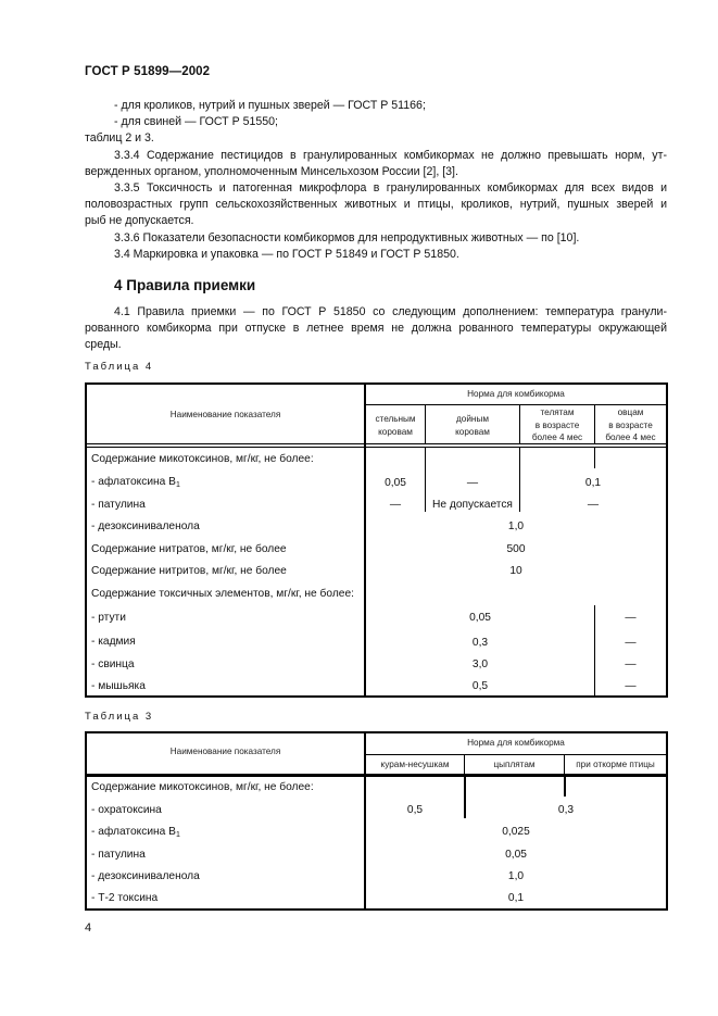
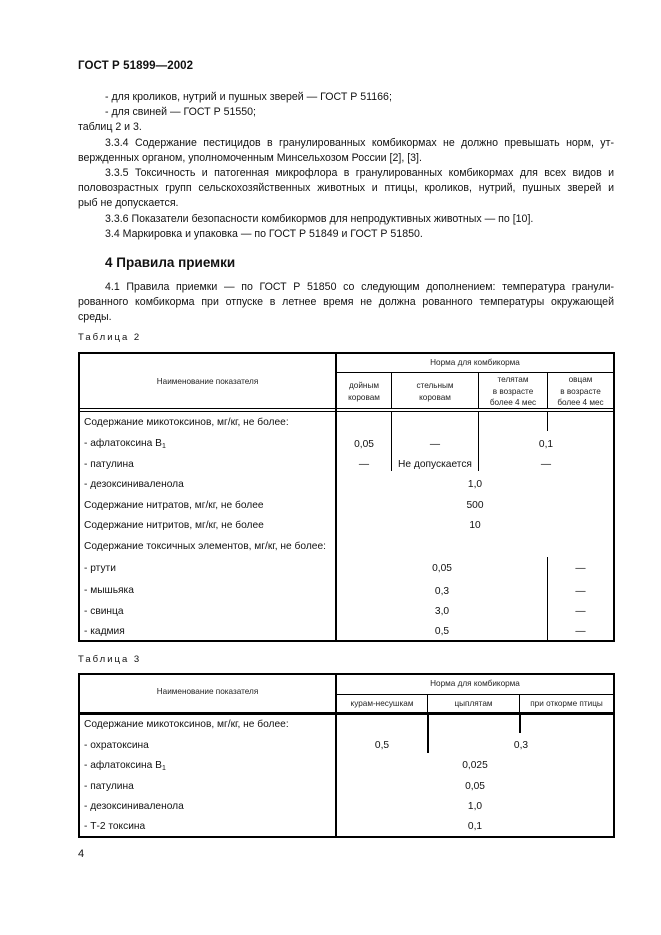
  ГОСТ Р 51899—2002
  - для кроликов, нутрий и пушных зверей — ГОСТ Р 51166;
  - для свиней — ГОСТ Р 51550;
  таблиц 2 и 3.
  3.3.4 Содержание пестицидов в гранулированных комбикормах не должно превышать норм, ут-
  вержденных органом, уполномоченным Минсельхозом России [2], [3].
  3.3.5 Токсичность и патогенная микрофлора в гранулированных комбикормах для всех видов и
  половозрастных групп сельскохозяйственных животных и птицы, кроликов, нутрий, пушных зверей и
  рыб не допускается.
  3.3.6 Показатели безопасности комбикормов для непродуктивных животных — по [10].
  3.4 Маркировка и упаковка — по ГОСТ Р 51849 и ГОСТ Р 51850.
  4 Правила приемки
  4.1 Правила приемки — по ГОСТ Р 51850 со следующим дополнением: температура гранули-
  рованного комбикорма при отпуске в летнее время не должна рованного температуры окружающей
  среды.
- Таблица 4
+ Таблица 2
  Наименование показателя
  Норма для комбикорма
- стельным
+ дойным
  коровам
- дойным
+ стельным
  коровам
  телятам
  в возрасте
  более 4 мес
  овцам
  в возрасте
  более 4 мес
  Содержание микотоксинов, мг/кг, не более:
  - афлатоксина B
  - патулина
  - дезоксиниваленола
  Содержание нитратов, мг/кг, не более
  Содержание нитритов, мг/кг, не более
  Содержание токсичных элементов, мг/кг, не более:
  - ртути
- - кадмия
+ - мышьяка
  - свинца
- - мышьяка
+ - кадмия
  0,05
  —
  0,1
  —
  Не допускается
  —
  1,0
  500
  10
  0,05
  —
  0,3
  —
  3,0
  —
  0,5
  —
  Таблица 3
  Наименование показателя
  Норма для комбикорма
  курам-несушкам
  цыплятам
  при откорме птицы
  Содержание микотоксинов, мг/кг, не более:
  - охратоксина
  - афлатоксина B
  - патулина
  - дезоксиниваленола
  - Т-2 токсина
  0,5
  0,3
  0,025
  0,05
  1,0
  0,1
  4
